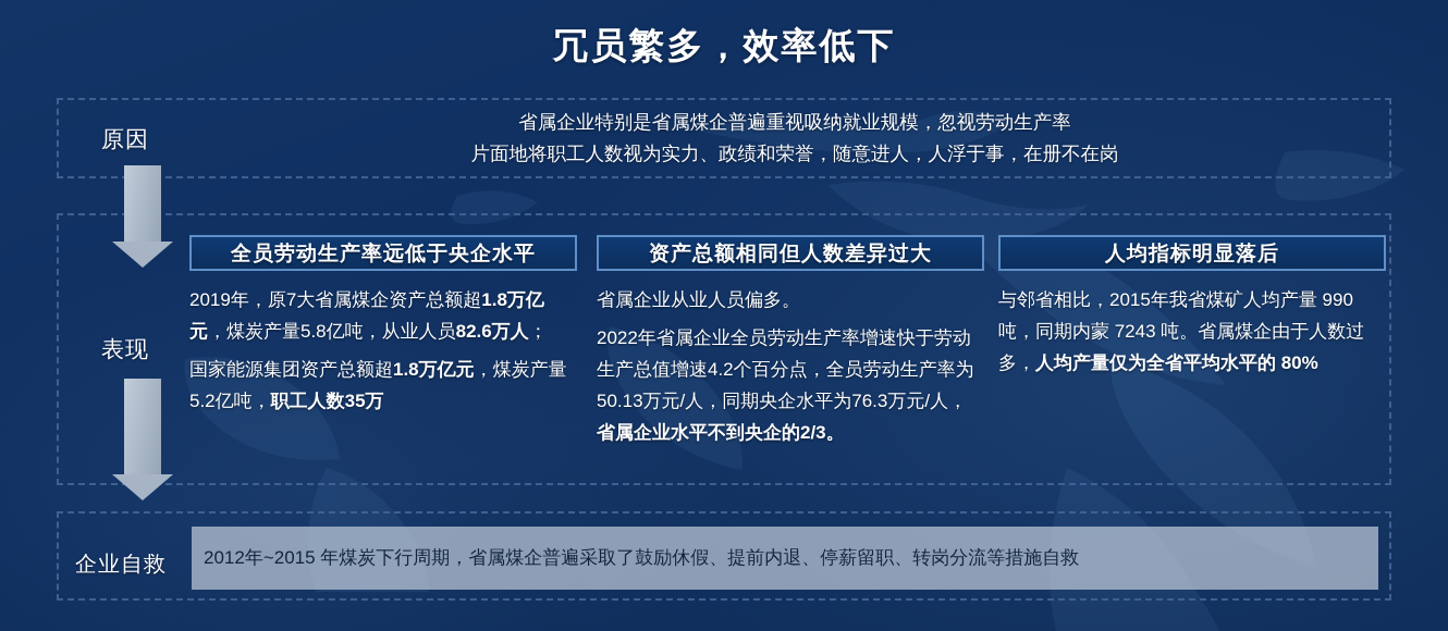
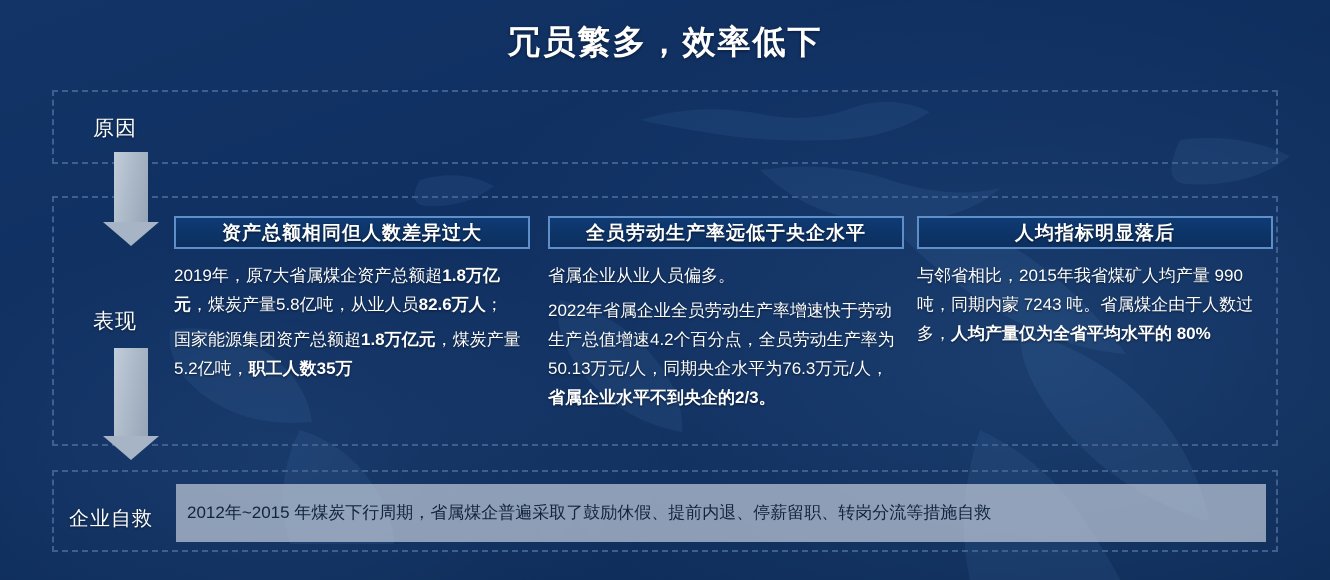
  冗员繁多，效率低下
  原因
  表现
  企业自救
- 省属企业特别是省属煤企普遍重视吸纳就业规模，忽视劳动生产率
- 片面地将职工人数视为实力、政绩和荣誉，随意进人，人浮于事，在册不在岗
- 全员劳动生产率远低于央企水平
+ 资产总额相同但人数差异过大
  2019年，原7大省属煤企资产总额超1.8万亿元，煤炭产量5.8亿吨，从业人员82.6万人；
  国家能源集团资产总额超1.8万亿元，煤炭产量5.2亿吨，职工人数35万
- 资产总额相同但人数差异过大
+ 全员劳动生产率远低于央企水平
  省属企业从业人员偏多。
  2022年省属企业全员劳动生产率增速快于劳动生产总值增速4.2个百分点，全员劳动生产率为50.13万元/人，同期央企水平为76.3万元/人，省属企业水平不到央企的2/3。
  人均指标明显落后
  与邻省相比，2015年我省煤矿人均产量 990吨，同期内蒙 7243 吨。省属煤企由于人数过多，人均产量仅为全省平均水平的 80%
  2012年~2015 年煤炭下行周期，省属煤企普遍采取了鼓励休假、提前内退、停薪留职、转岗分流等措施自救
